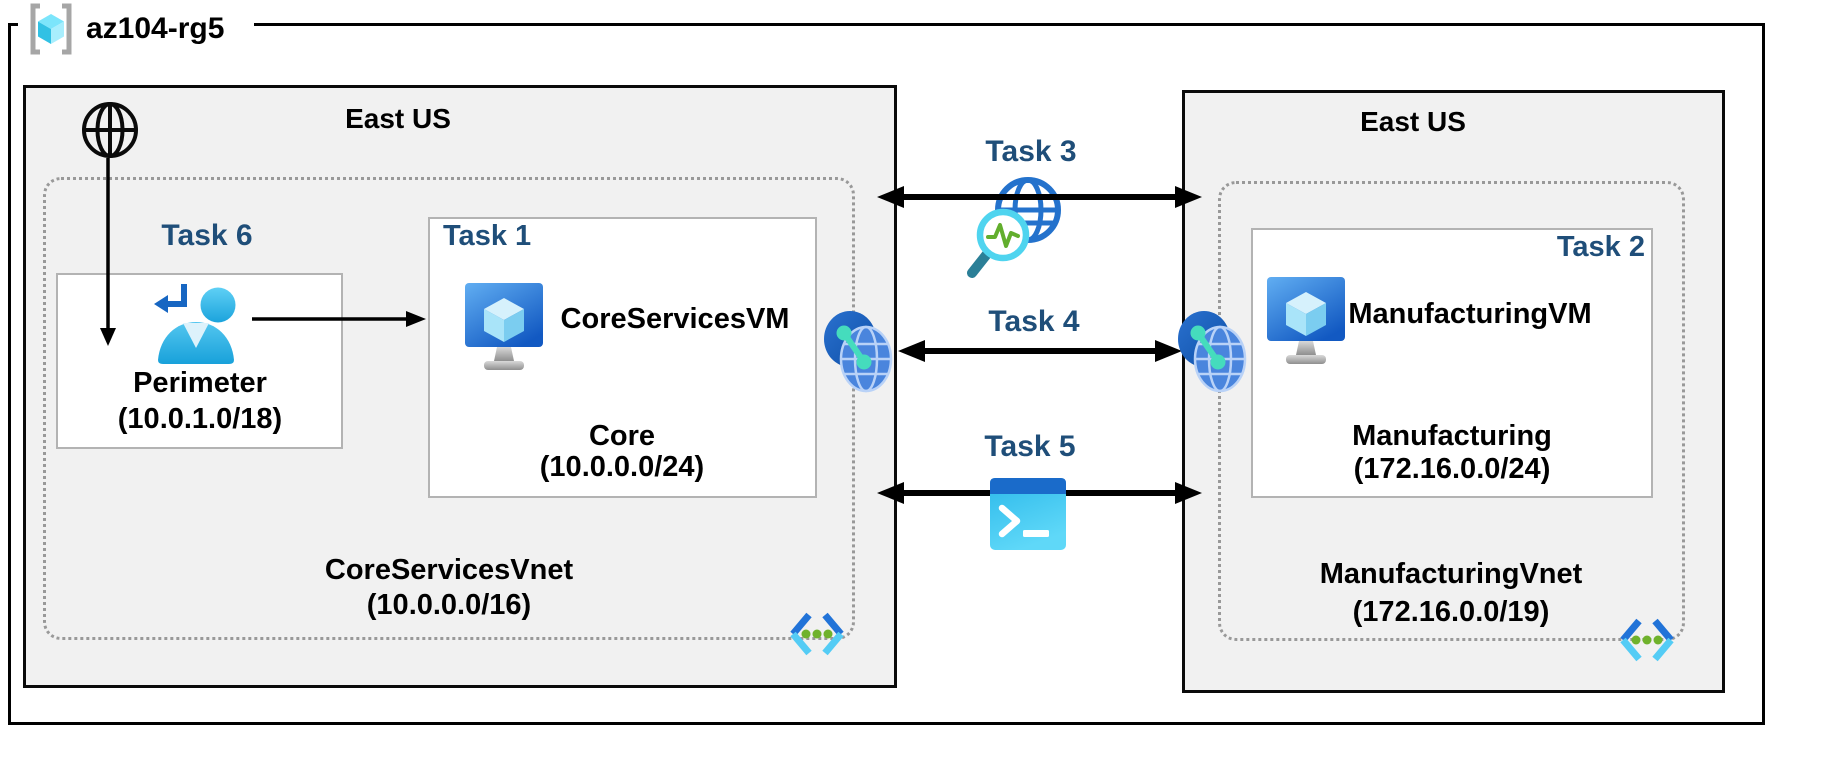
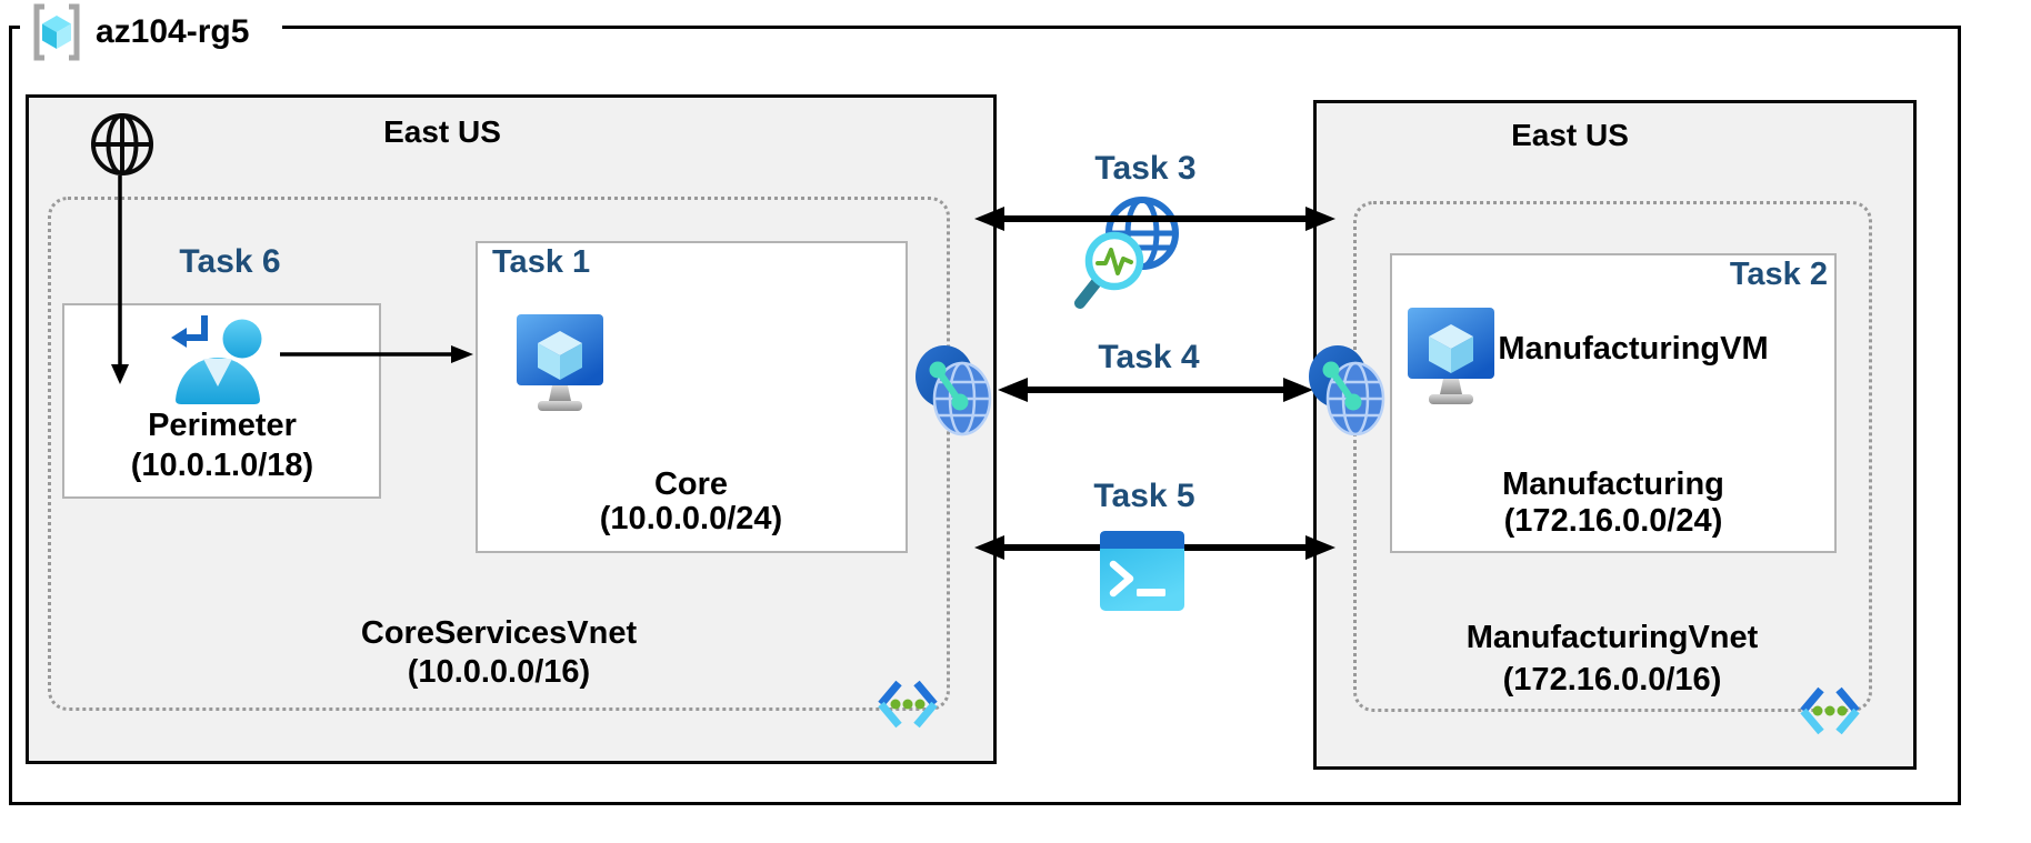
  az104-rg5
  East US
  East US
  Task 6
  Perimeter
  (10.0.1.0/18)
  Task 1
- CoreServicesVM
  Core
  (10.0.0.0/24)
  CoreServicesVnet
  (10.0.0.0/16)
  Task 2
  ManufacturingVM
  Manufacturing
  (172.16.0.0/24)
  ManufacturingVnet
- (172.16.0.0/19)
+ (172.16.0.0/16)
  Task 3
  Task 4
  Task 5
